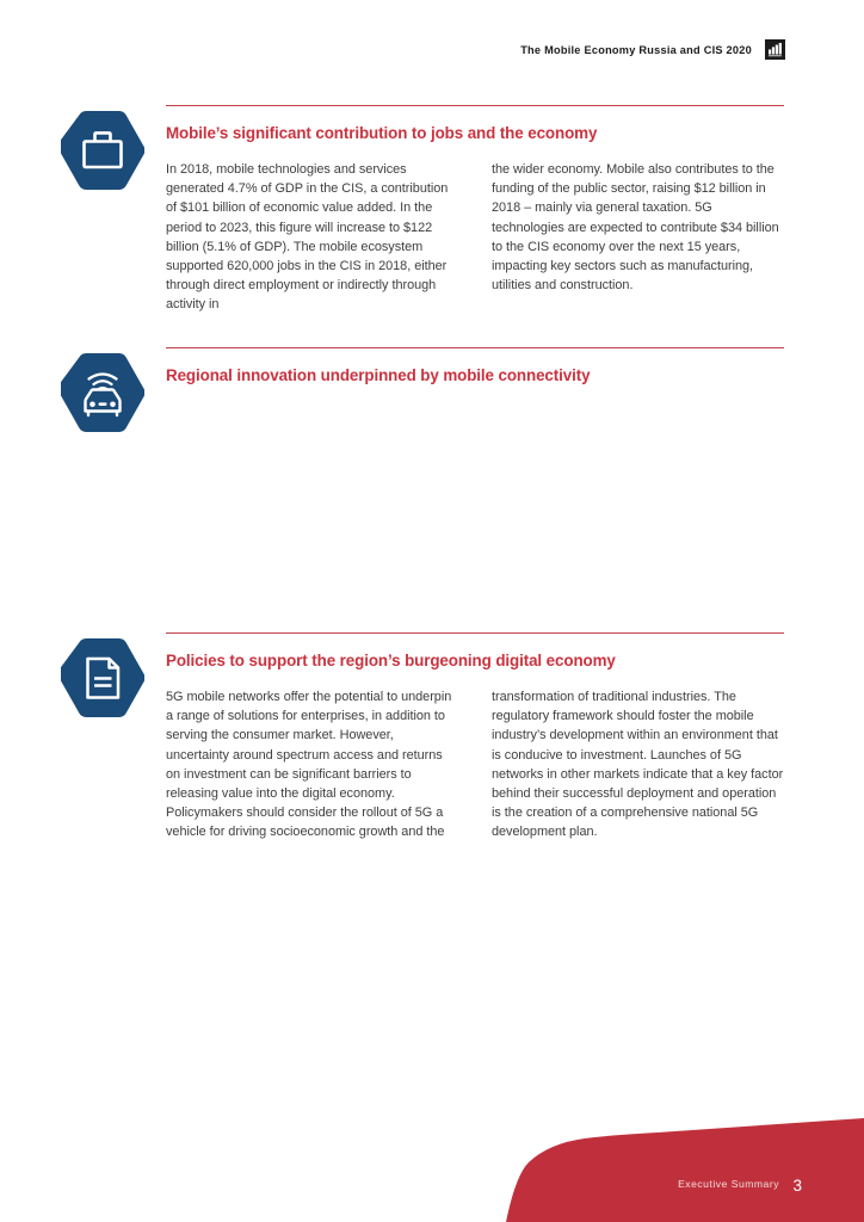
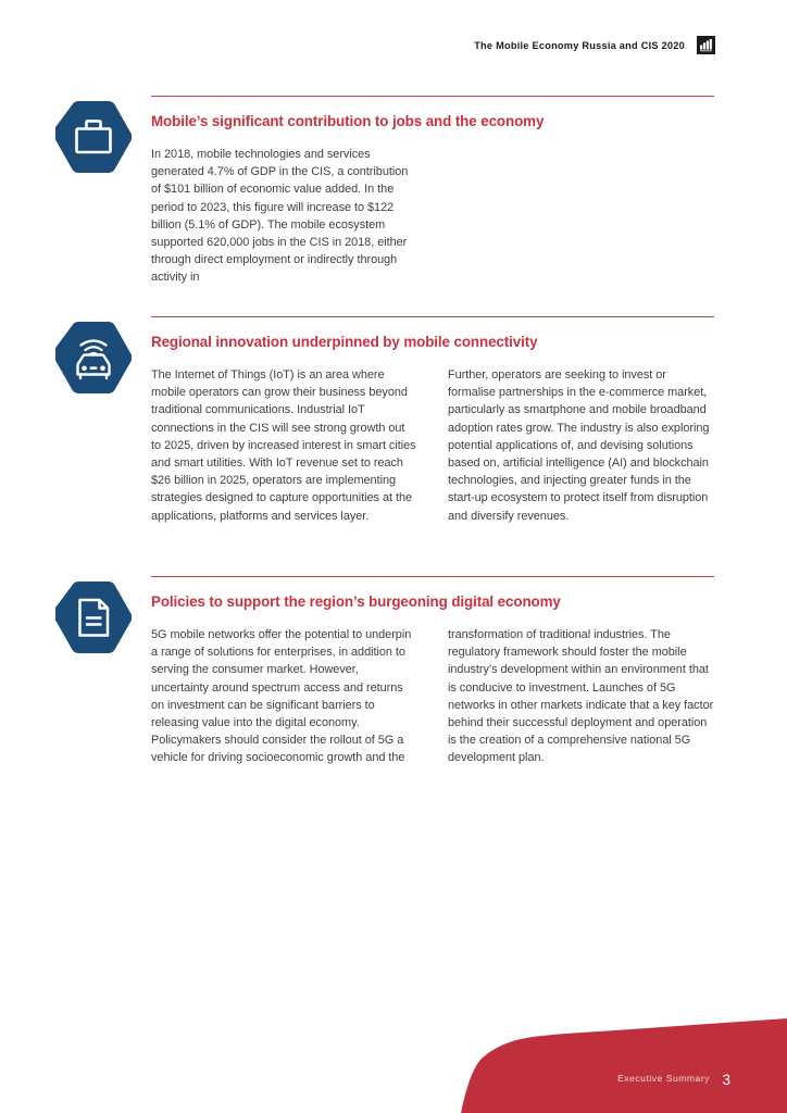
  The Mobile Economy Russia and CIS 2020
  Mobile’s significant contribution to jobs and the economy
  In 2018, mobile technologies and services generated 4.7% of GDP in the CIS, a contribution of $101 billion of economic value added. In the period to 2023, this figure will increase to $122 billion (5.1% of GDP). The mobile ecosystem supported 620,000 jobs in the CIS in 2018, either through direct employment or indirectly through activity in
- the wider economy. Mobile also contributes to the funding of the public sector, raising $12 billion in 2018 – mainly via general taxation. 5G technologies are expected to contribute $34 billion to the CIS economy over the next 15 years, impacting key sectors such as manufacturing, utilities and construction.
  Regional innovation underpinned by mobile connectivity
+ The Internet of Things (IoT) is an area where mobile operators can grow their business beyond traditional communications. Industrial IoT connections in the CIS will see strong growth out to 2025, driven by increased interest in smart cities and smart utilities. With IoT revenue set to reach $26 billion in 2025, operators are implementing strategies designed to capture opportunities at the applications, platforms and services layer.
+ Further, operators are seeking to invest or formalise partnerships in the e-commerce market, particularly as smartphone and mobile broadband adoption rates grow. The industry is also exploring potential applications of, and devising solutions based on, artificial intelligence (AI) and blockchain technologies, and injecting greater funds in the start-up ecosystem to protect itself from disruption and diversify revenues.
  Policies to support the region’s burgeoning digital economy
  5G mobile networks offer the potential to underpin a range of solutions for enterprises, in addition to serving the consumer market. However, uncertainty around spectrum access and returns on investment can be significant barriers to releasing value into the digital economy. Policymakers should consider the rollout of 5G a vehicle for driving socioeconomic growth and the
  transformation of traditional industries. The regulatory framework should foster the mobile industry’s development within an environment that is conducive to investment. Launches of 5G networks in other markets indicate that a key factor behind their successful deployment and operation is the creation of a comprehensive national 5G development plan.
  Executive Summary
  3
